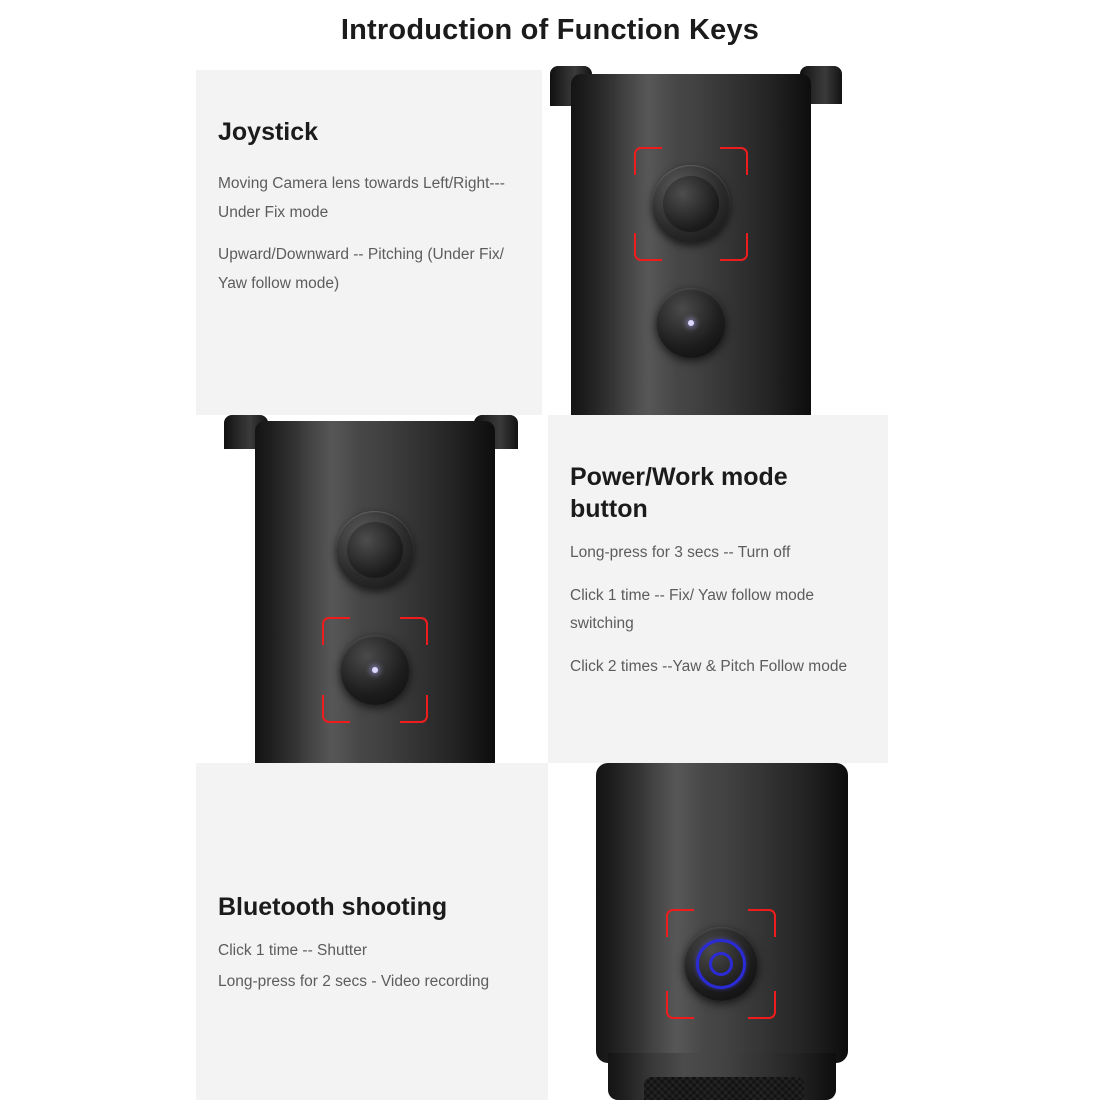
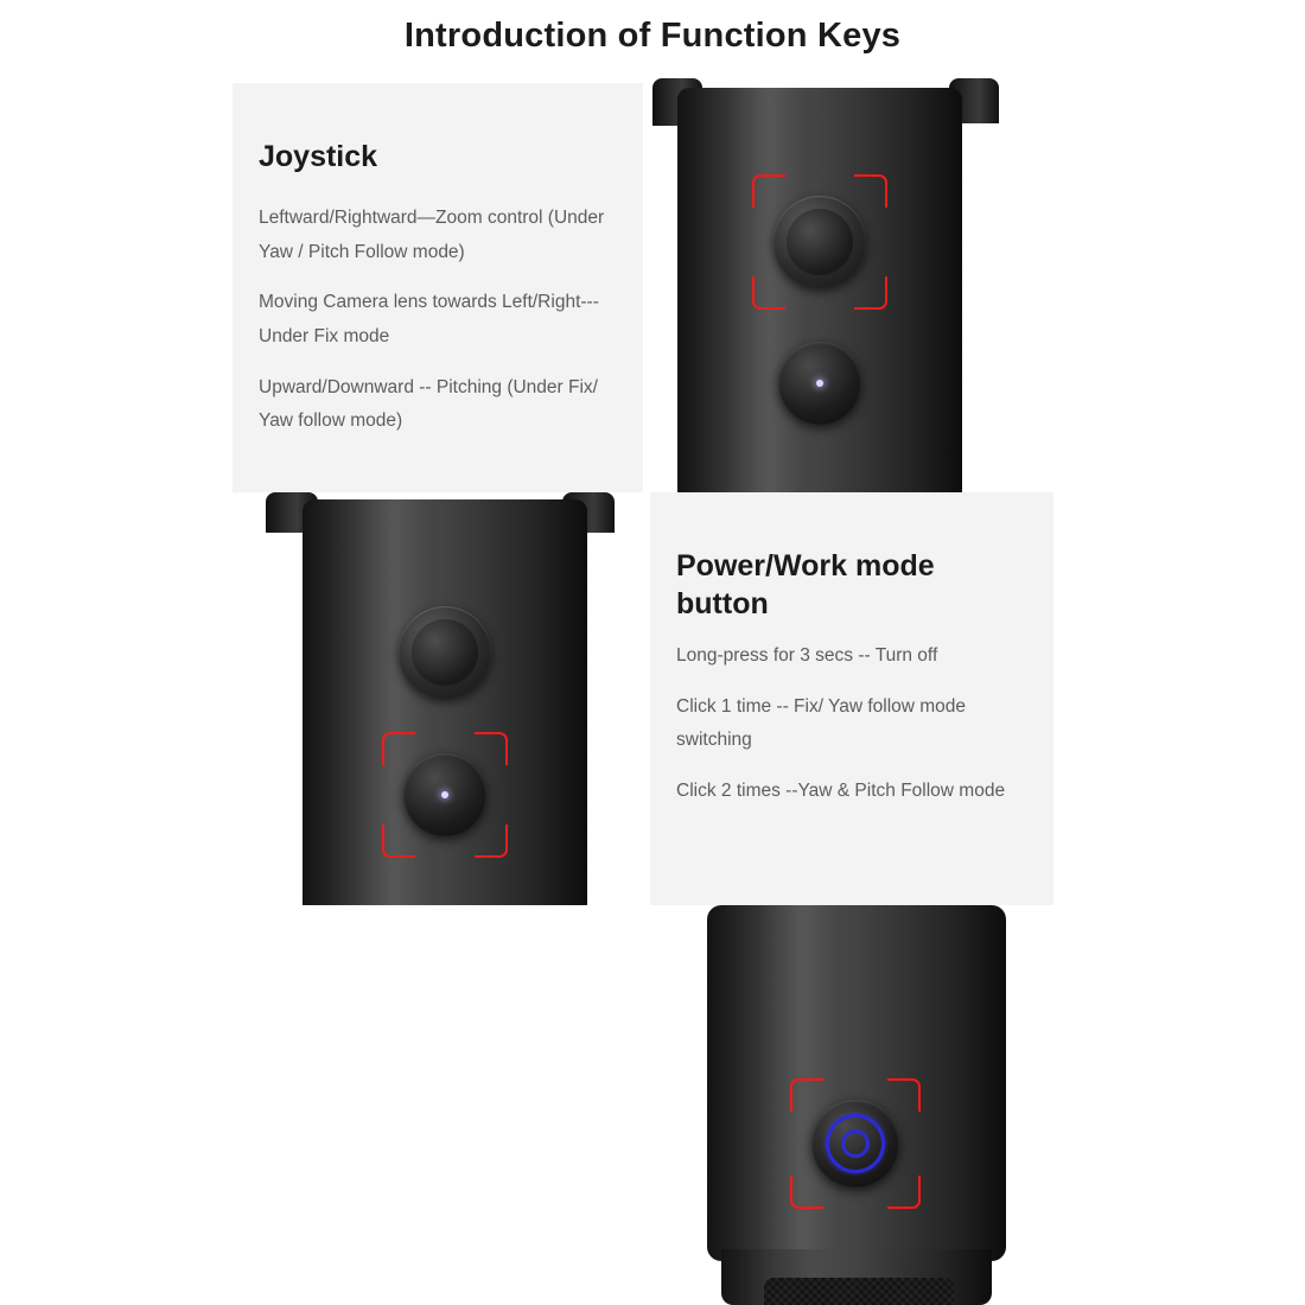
  Introduction of Function Keys
  Joystick
+ Leftward/Rightward—Zoom control (Under Yaw / Pitch Follow mode)
  Moving Camera lens towards Left/Right--- Under Fix mode
  Upward/Downward -- Pitching (Under Fix/ Yaw follow mode)
  Power/Work mode button
  Long-press for 3 secs -- Turn off
  Click 1 time -- Fix/ Yaw follow mode switching
  Click 2 times --Yaw & Pitch Follow mode
- Bluetooth shooting
- Click 1 time -- Shutter
- Long-press for 2 secs - Video recording
